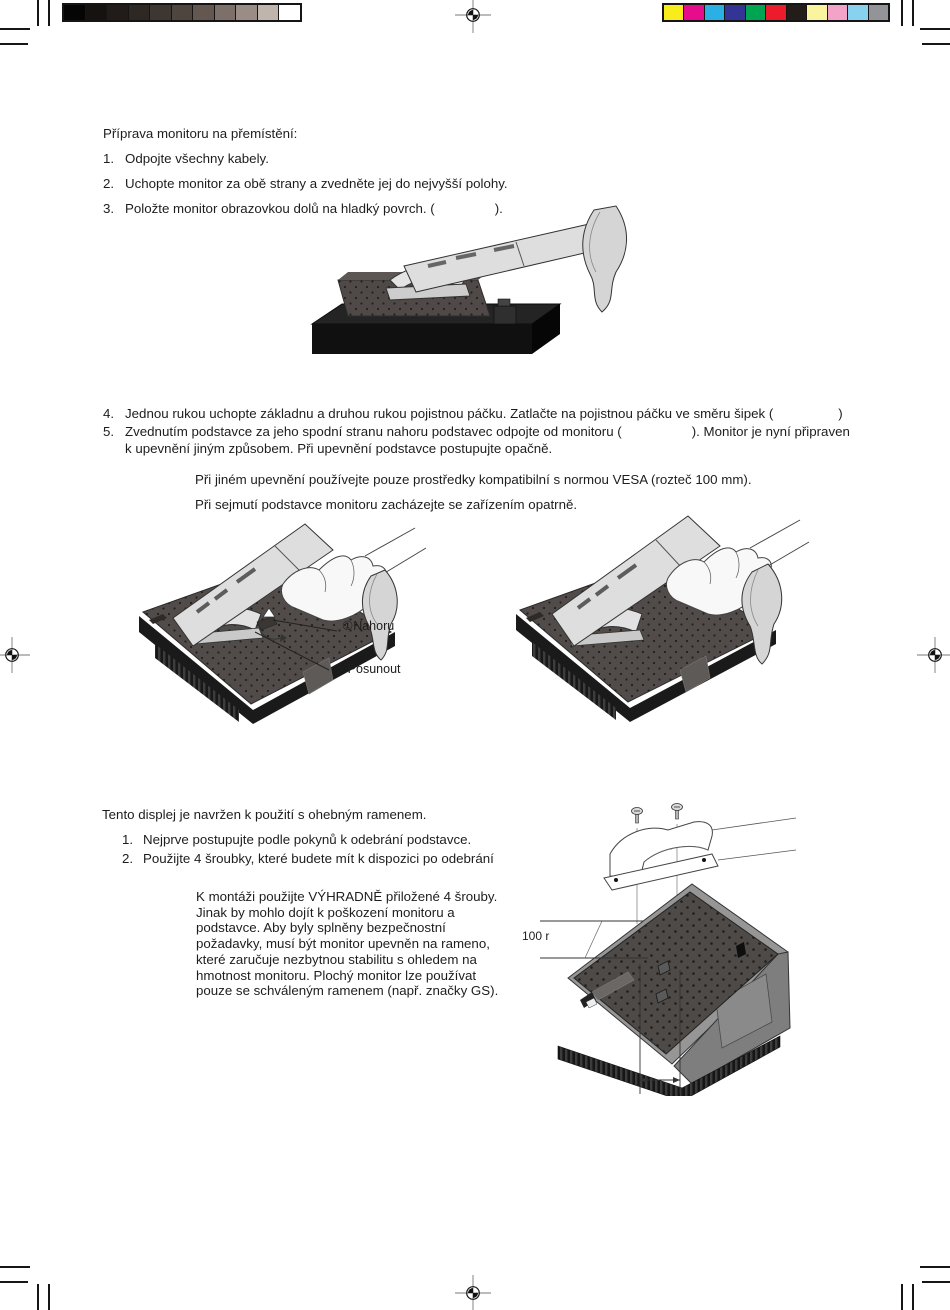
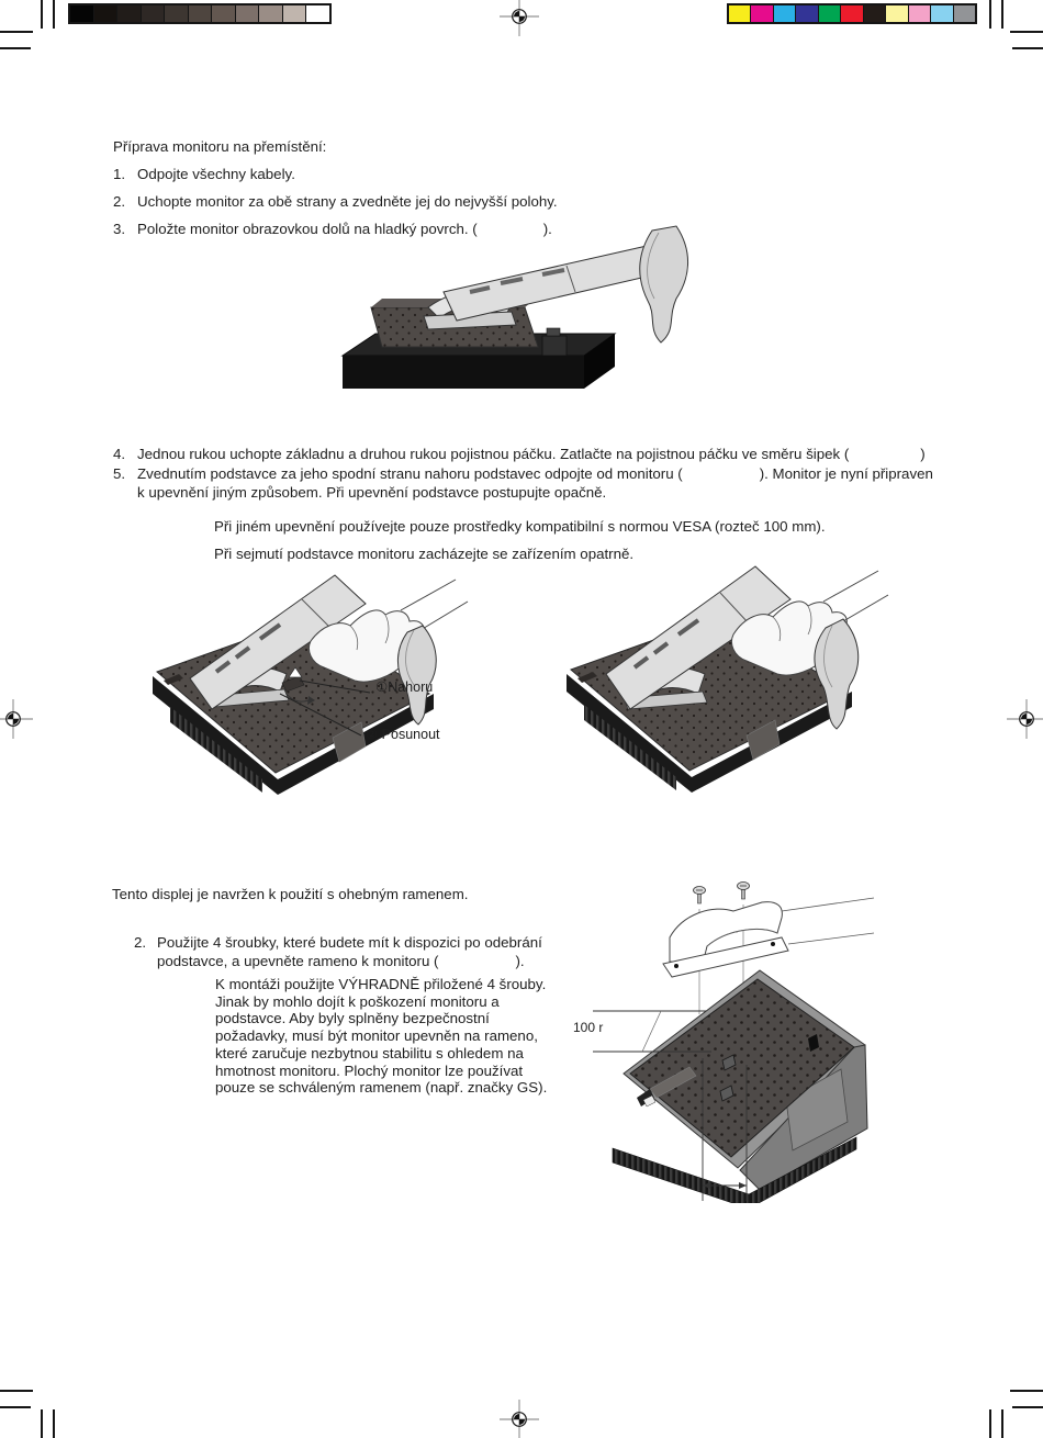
  Příprava monitoru na přemístění:
  1. Odpojte všechny kabely.
  2. Uchopte monitor za obě strany a zvedněte jej do nejvyšší polohy.
  3. Položte monitor obrazovkou dolů na hladký povrch. ( ).
  4. Jednou rukou uchopte základnu a druhou rukou pojistnou páčku. Zatlačte na pojistnou páčku ve směru šipek ( )
  5. Zvednutím podstavce za jeho spodní stranu nahoru podstavec odpojte od monitoru ( ). Monitor je nyní připraven
  k upevnění jiným způsobem. Při upevnění podstavce postupujte opačně.
  Při jiném upevnění používejte pouze prostředky kompatibilní s normou VESA (rozteč 100 mm).
  Při sejmutí podstavce monitoru zacházejte se zařízením opatrně.
  ①Nahoru
  ② Posunout
  Tento displej je navržen k použití s ohebným ramenem.
- 1. Nejprve postupujte podle pokynů k odebrání podstavce.
  2. Použijte 4 šroubky, které budete mít k dispozici po odebrání
+ podstavce, a upevněte rameno k monitoru ( ).
  K montáži použijte VÝHRADNĚ přiložené 4 šrouby.
  Jinak by mohlo dojít k poškození monitoru a
  podstavce. Aby byly splněny bezpečnostní
  požadavky, musí být monitor upevněn na rameno,
  které zaručuje nezbytnou stabilitu s ohledem na
  hmotnost monitoru. Plochý monitor lze používat
  pouze se schváleným ramenem (např. značky GS).
  100 r
